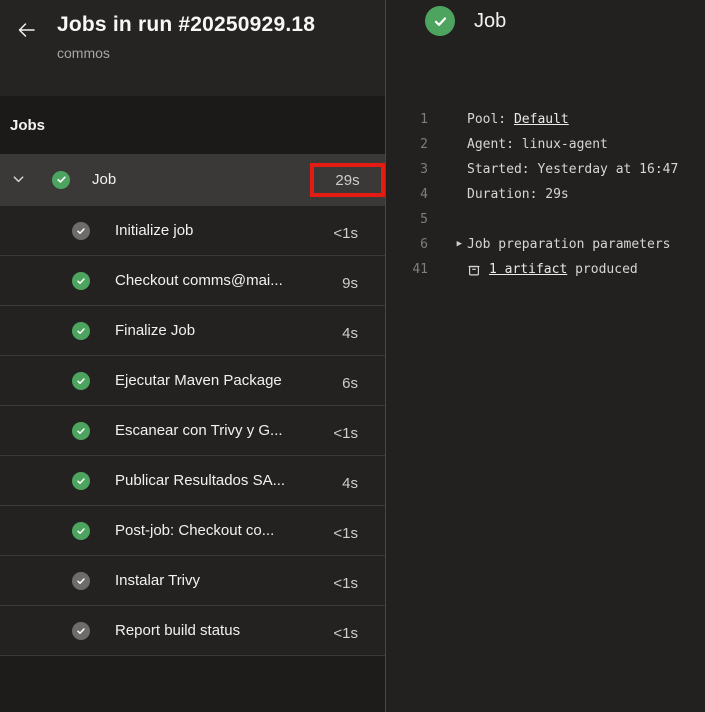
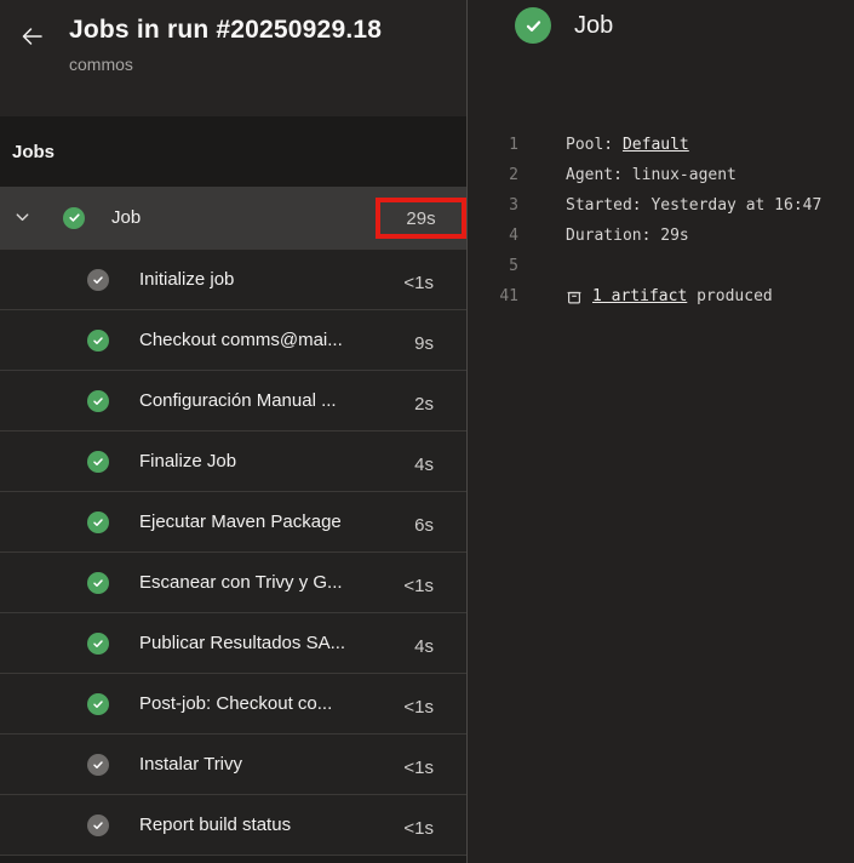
  Jobs in run #20250929.18
  commos
  Jobs
  Job
  29s
  Initialize job
  <1s
  Checkout comms@mai...
  9s
+ Configuración Manual ...
+ 2s
  Finalize Job
  4s
  Ejecutar Maven Package
  6s
  Escanear con Trivy y G...
  <1s
  Publicar Resultados SA...
  4s
  Post-job: Checkout co...
  <1s
  Instalar Trivy
  <1s
  Report build status
  <1s
  Job
  1
  Pool:
  Default
  2
  Agent: linux-agent
  3
  Started: Yesterday at 16:47
  4
  Duration: 29s
  5
- 6
- ▶
- Job preparation parameters
  41
  1 artifact
  produced
